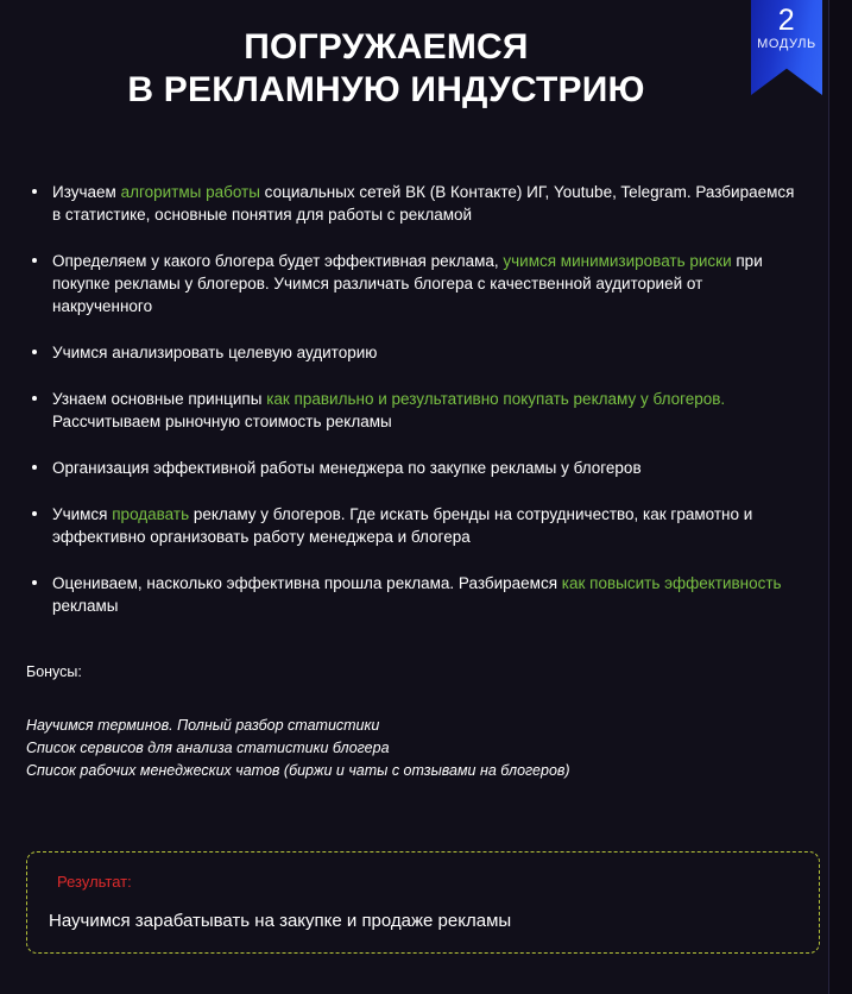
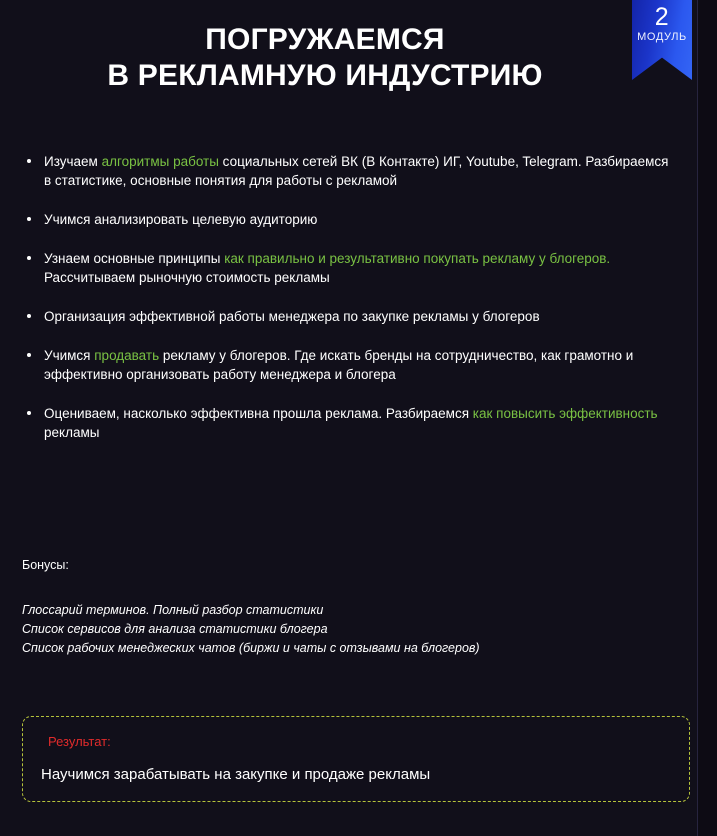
  2
  МОДУЛЬ
  ПОГРУЖАЕМСЯ
  В РЕКЛАМНУЮ ИНДУСТРИЮ
  Изучаем алгоритмы работы социальных сетей ВК (В Контакте) ИГ, Youtube, Telegram. Разбираемся в статистике, основные понятия для работы с рекламой
- Определяем у какого блогера будет эффективная реклама, учимся минимизировать риски при покупке рекламы у блогеров. Учимся различать блогера с качественной аудиторией от накрученного
  Учимся анализировать целевую аудиторию
  Узнаем основные принципы как правильно и результативно покупать рекламу у блогеров. Рассчитываем рыночную стоимость рекламы
  Организация эффективной работы менеджера по закупке рекламы у блогеров
  Учимся продавать рекламу у блогеров. Где искать бренды на сотрудничество, как грамотно и эффективно организовать работу менеджера и блогера
  Оцениваем, насколько эффективна прошла реклама. Разбираемся как повысить эффективность рекламы
  Бонусы:
- Научимся терминов. Полный разбор статистики
+ Глоссарий терминов. Полный разбор статистики
  Список сервисов для анализа статистики блогера
  Список рабочих менеджеских чатов (биржи и чаты с отзывами на блогеров)
  Результат:
  Научимся зарабатывать на закупке и продаже рекламы
